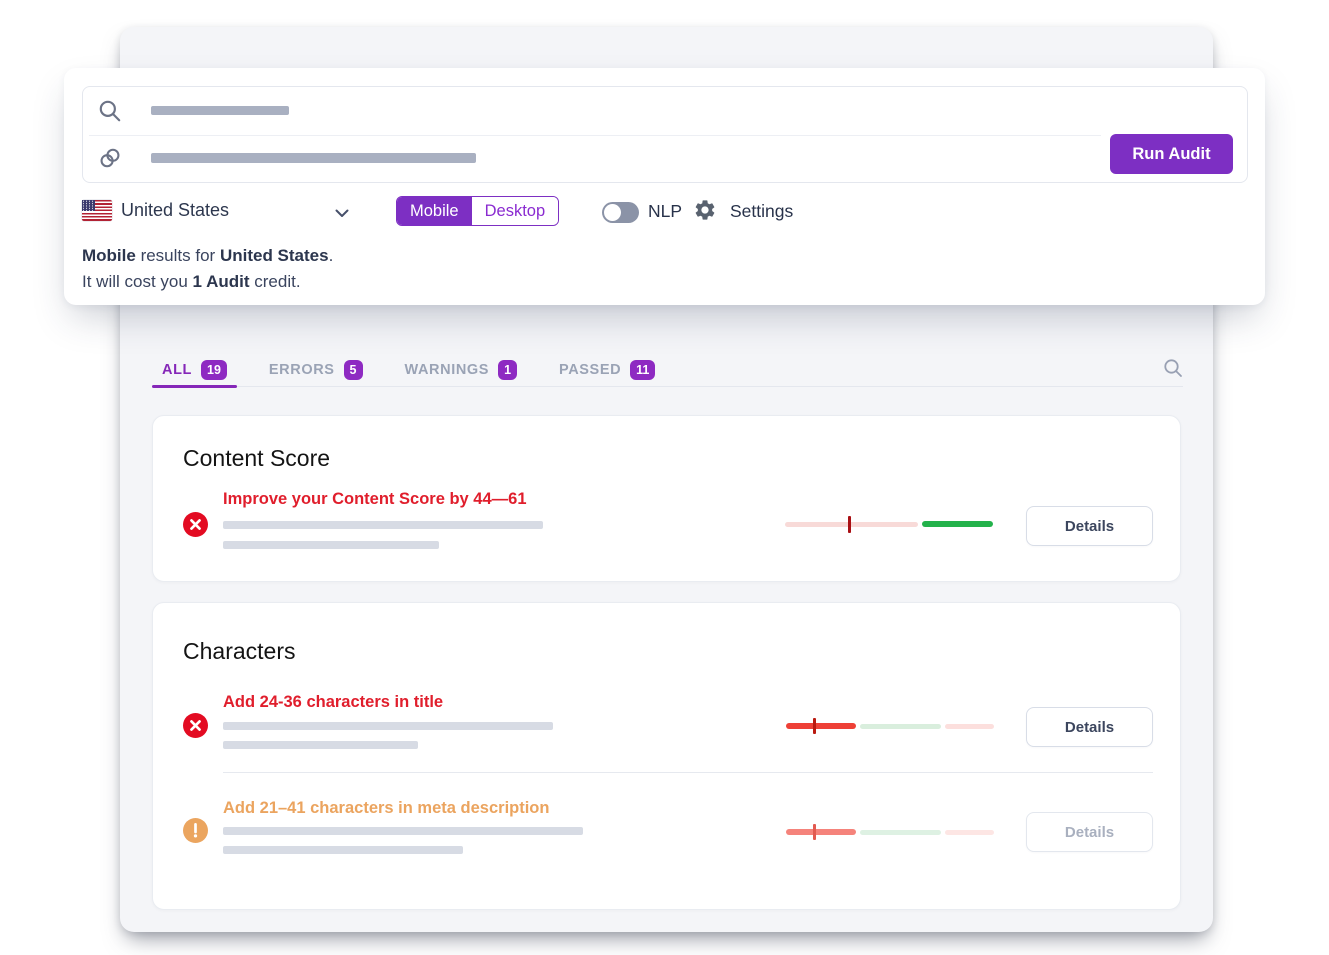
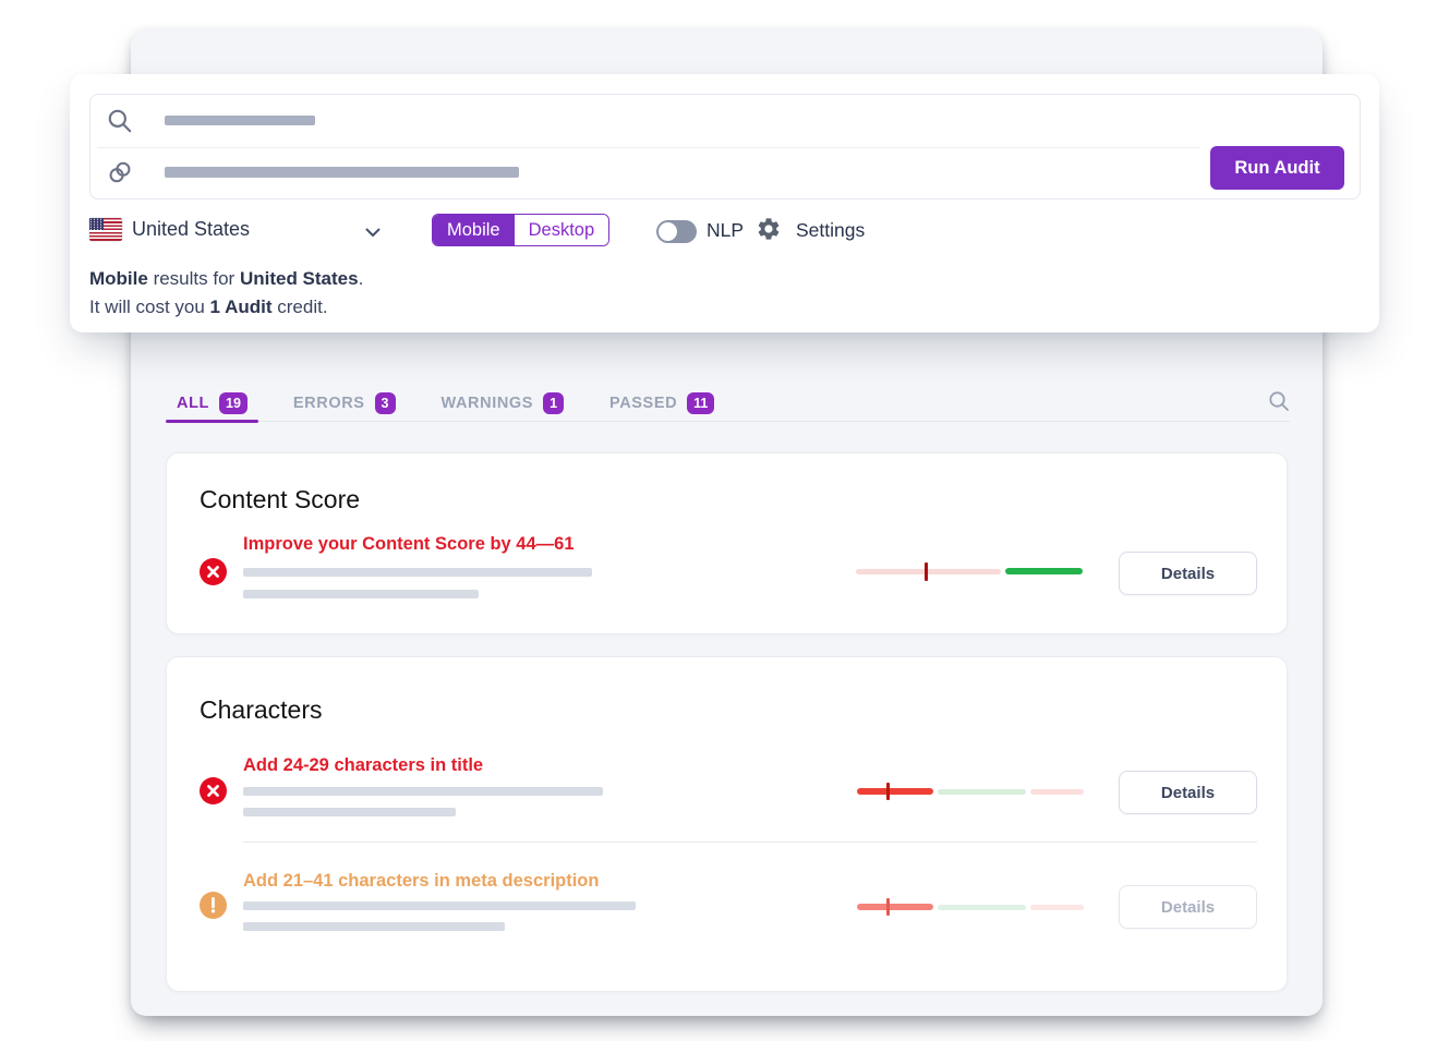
  ALL
  19
  ERRORS
- 5
+ 3
  WARNINGS
  1
  PASSED
  11
  Content Score
  Improve your Content Score by 44—61
  Details
  Characters
- Add 24-36 characters in title
+ Add 24-29 characters in title
  Details
  Add 21–41 characters in meta description
  Details
  Run Audit
  United States
  Mobile
  Desktop
  NLP
  Settings
  Mobile results for United States.
  It will cost you 1 Audit credit.
